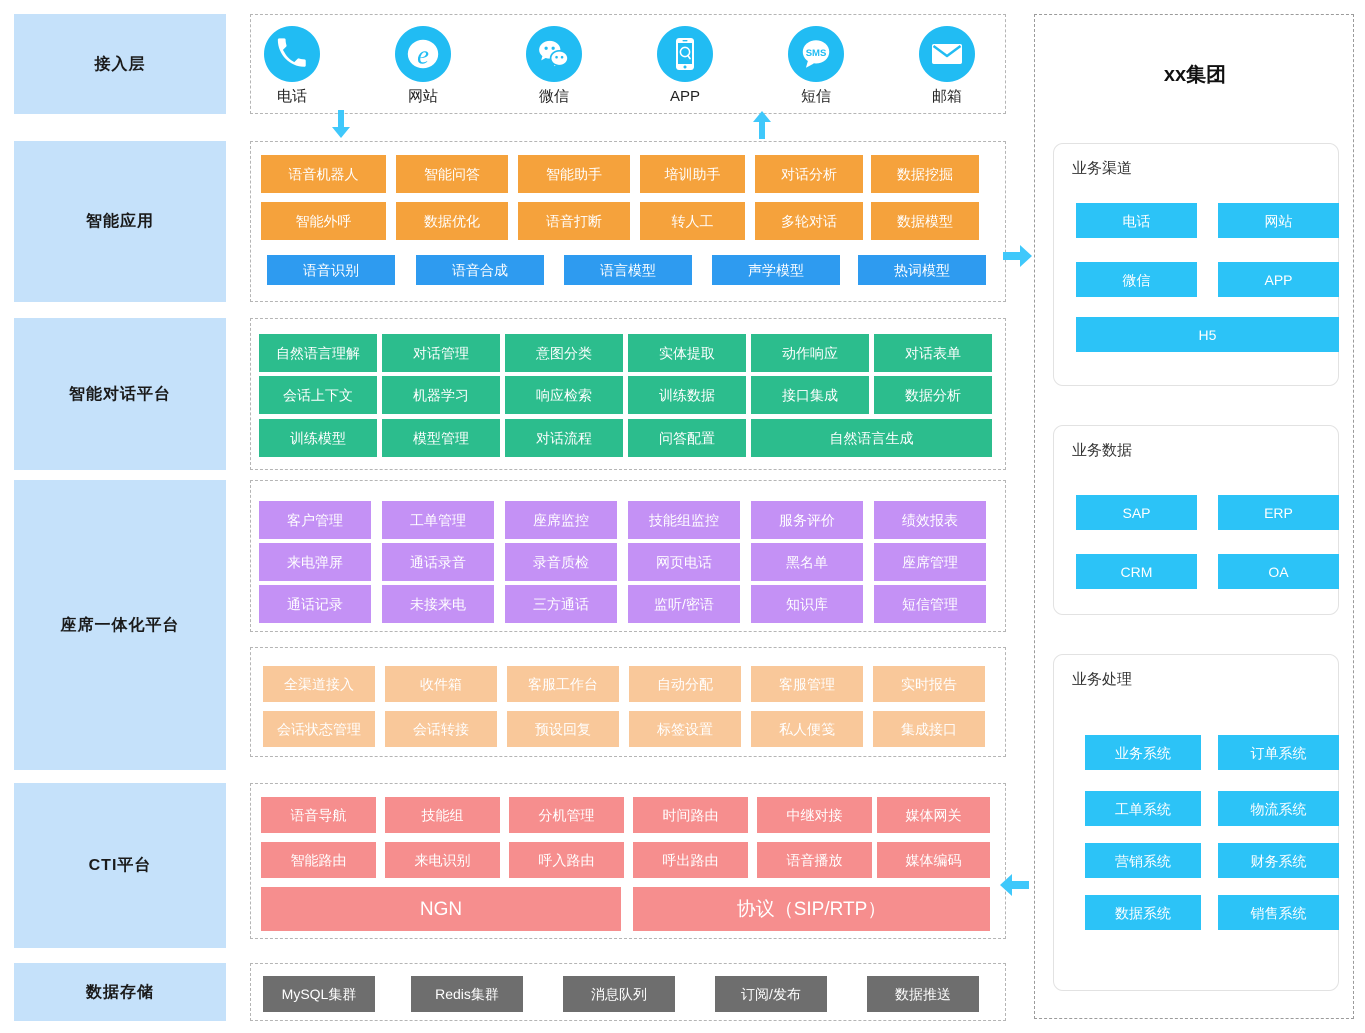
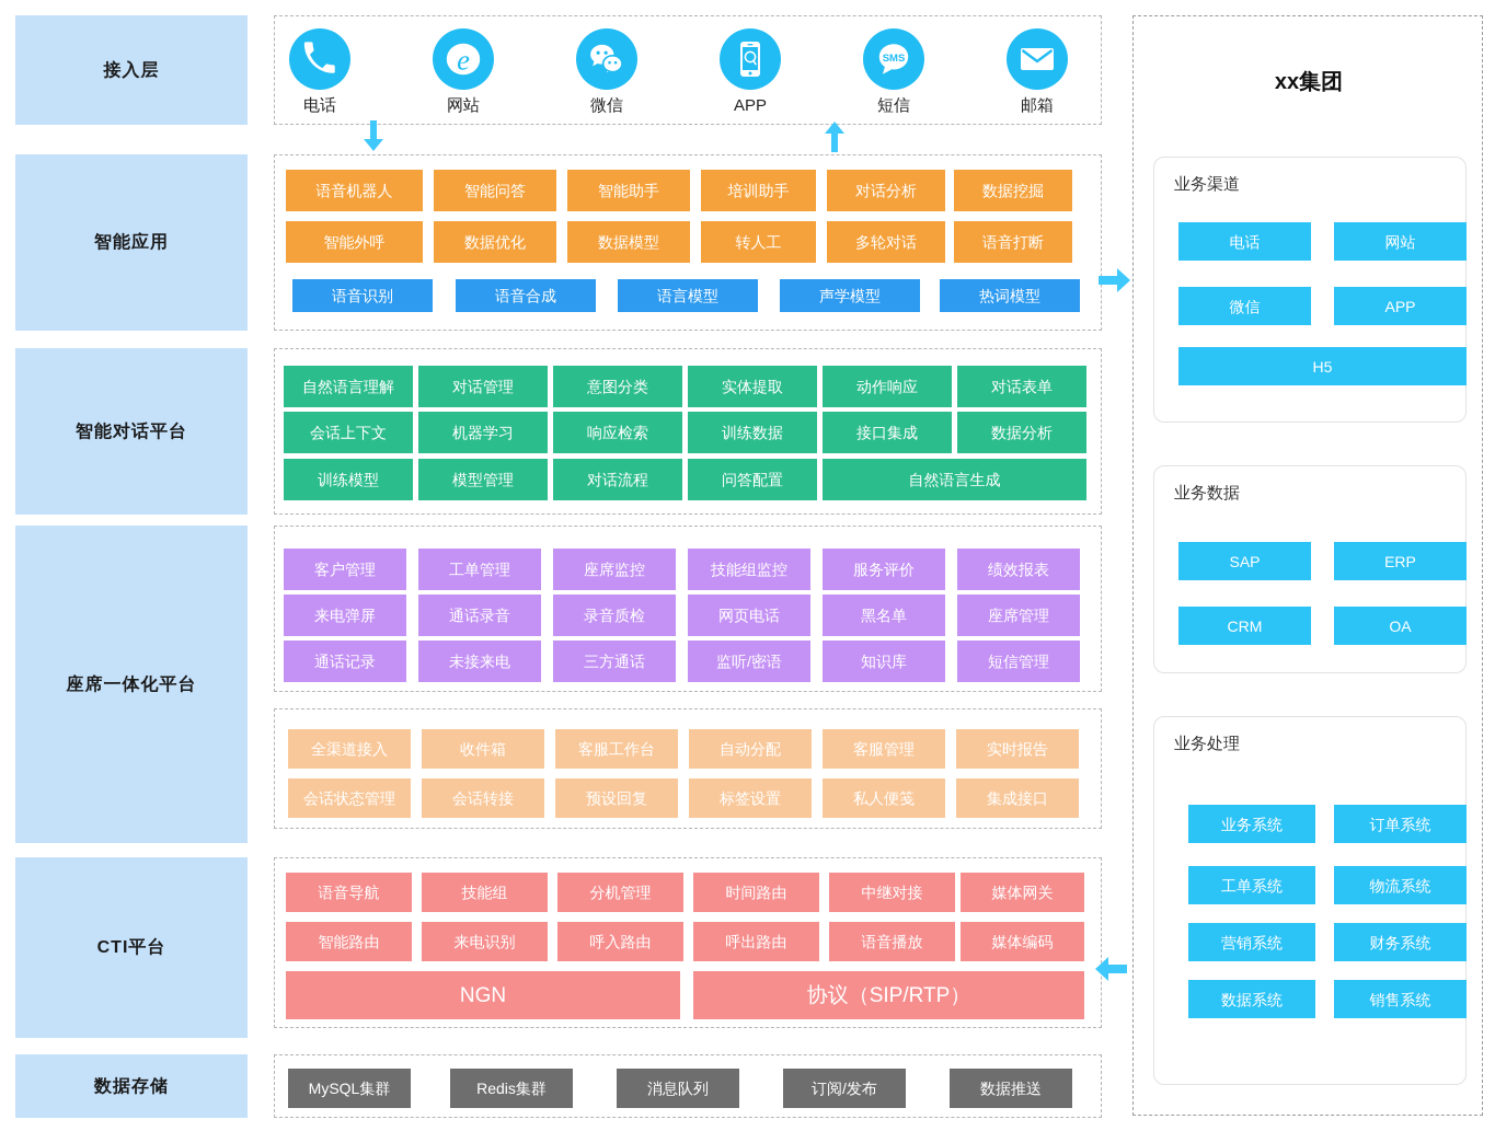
  接入层
  智能应用
  智能对话平台
  座席一体化平台
  CTI平台
  数据存储
  电话
  e
  网站
  微信
  APP
  SMS
  短信
  邮箱
  语音机器人
  智能问答
  智能助手
  培训助手
  对话分析
  数据挖掘
  智能外呼
  数据优化
- 语音打断
+ 数据模型
  转人工
  多轮对话
- 数据模型
+ 语音打断
  语音识别
  语音合成
  语言模型
  声学模型
  热词模型
  自然语言理解
  对话管理
  意图分类
  实体提取
  动作响应
  对话表单
  会话上下文
  机器学习
  响应检索
  训练数据
  接口集成
  数据分析
  训练模型
  模型管理
  对话流程
  问答配置
  自然语言生成
  客户管理
  工单管理
  座席监控
  技能组监控
  服务评价
  绩效报表
  来电弹屏
  通话录音
  录音质检
  网页电话
  黑名单
  座席管理
  通话记录
  未接来电
  三方通话
  监听/密语
  知识库
  短信管理
  全渠道接入
  收件箱
  客服工作台
  自动分配
  客服管理
  实时报告
  会话状态管理
  会话转接
  预设回复
  标签设置
  私人便笺
  集成接口
  语音导航
  技能组
  分机管理
  时间路由
  中继对接
  媒体网关
  智能路由
  来电识别
  呼入路由
  呼出路由
  语音播放
  媒体编码
  NGN
  协议（SIP/RTP）
  MySQL集群
  Redis集群
  消息队列
  订阅/发布
  数据推送
  xx集团
  业务渠道
  电话
  网站
  微信
  APP
  H5
  业务数据
  SAP
  ERP
  CRM
  OA
  业务处理
  业务系统
  订单系统
  工单系统
  物流系统
  营销系统
  财务系统
  数据系统
  销售系统
